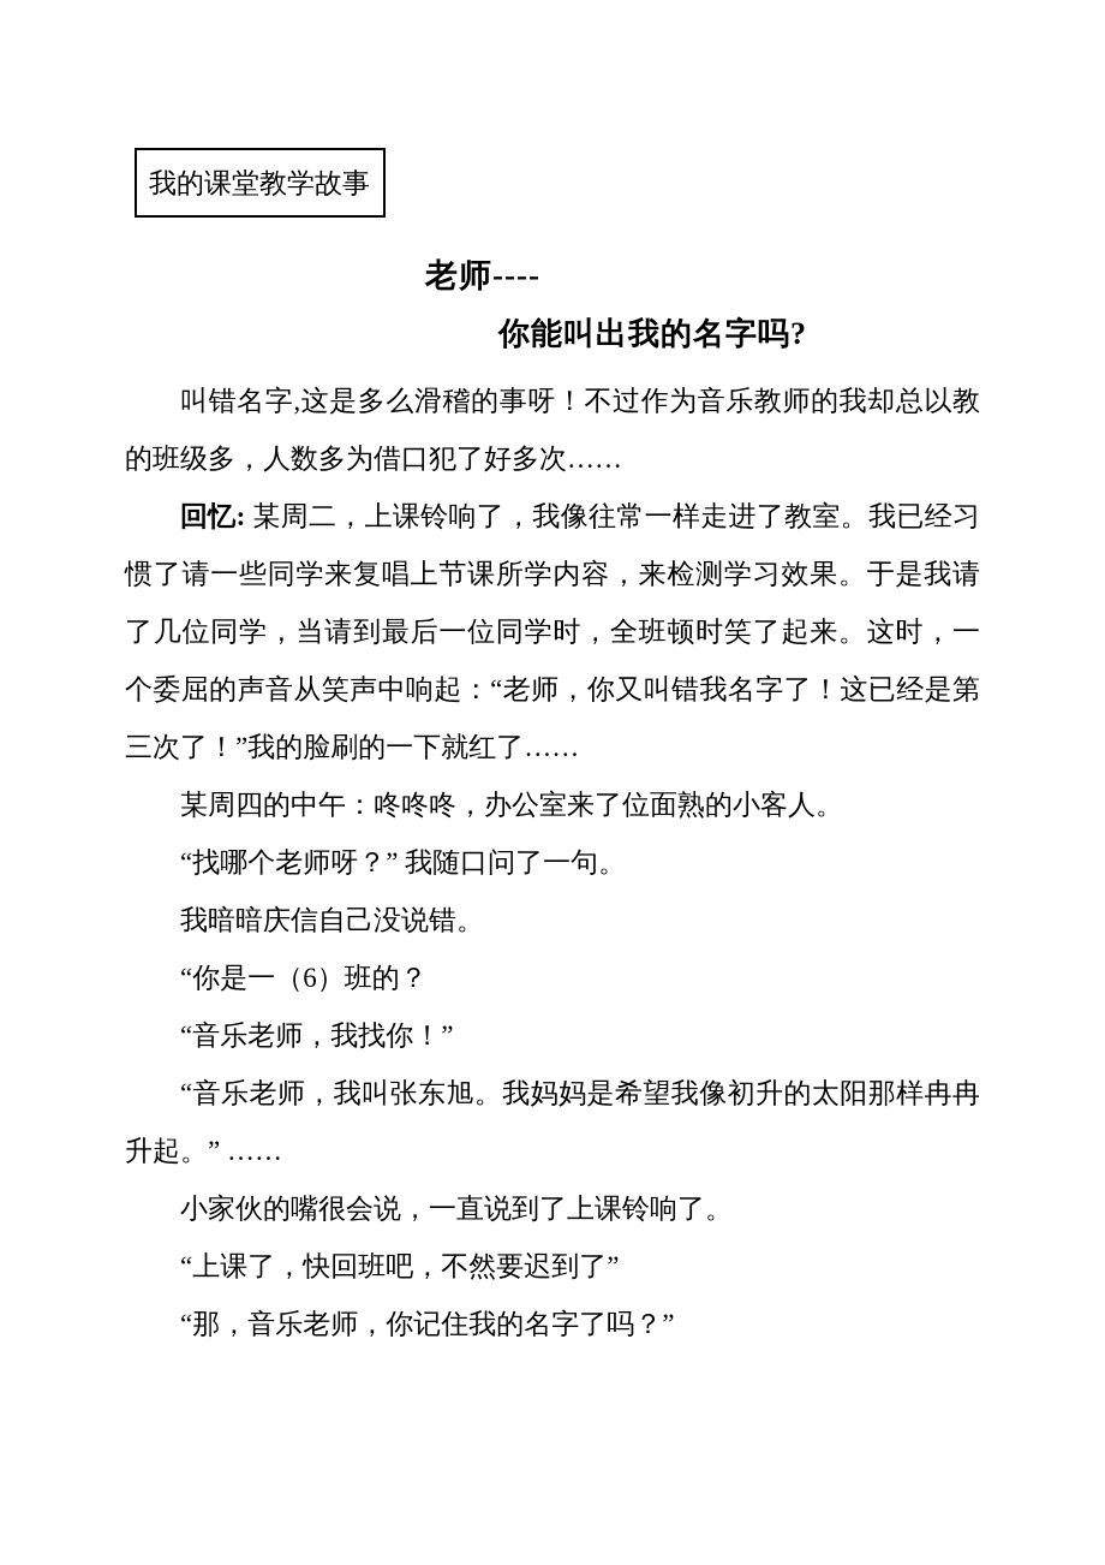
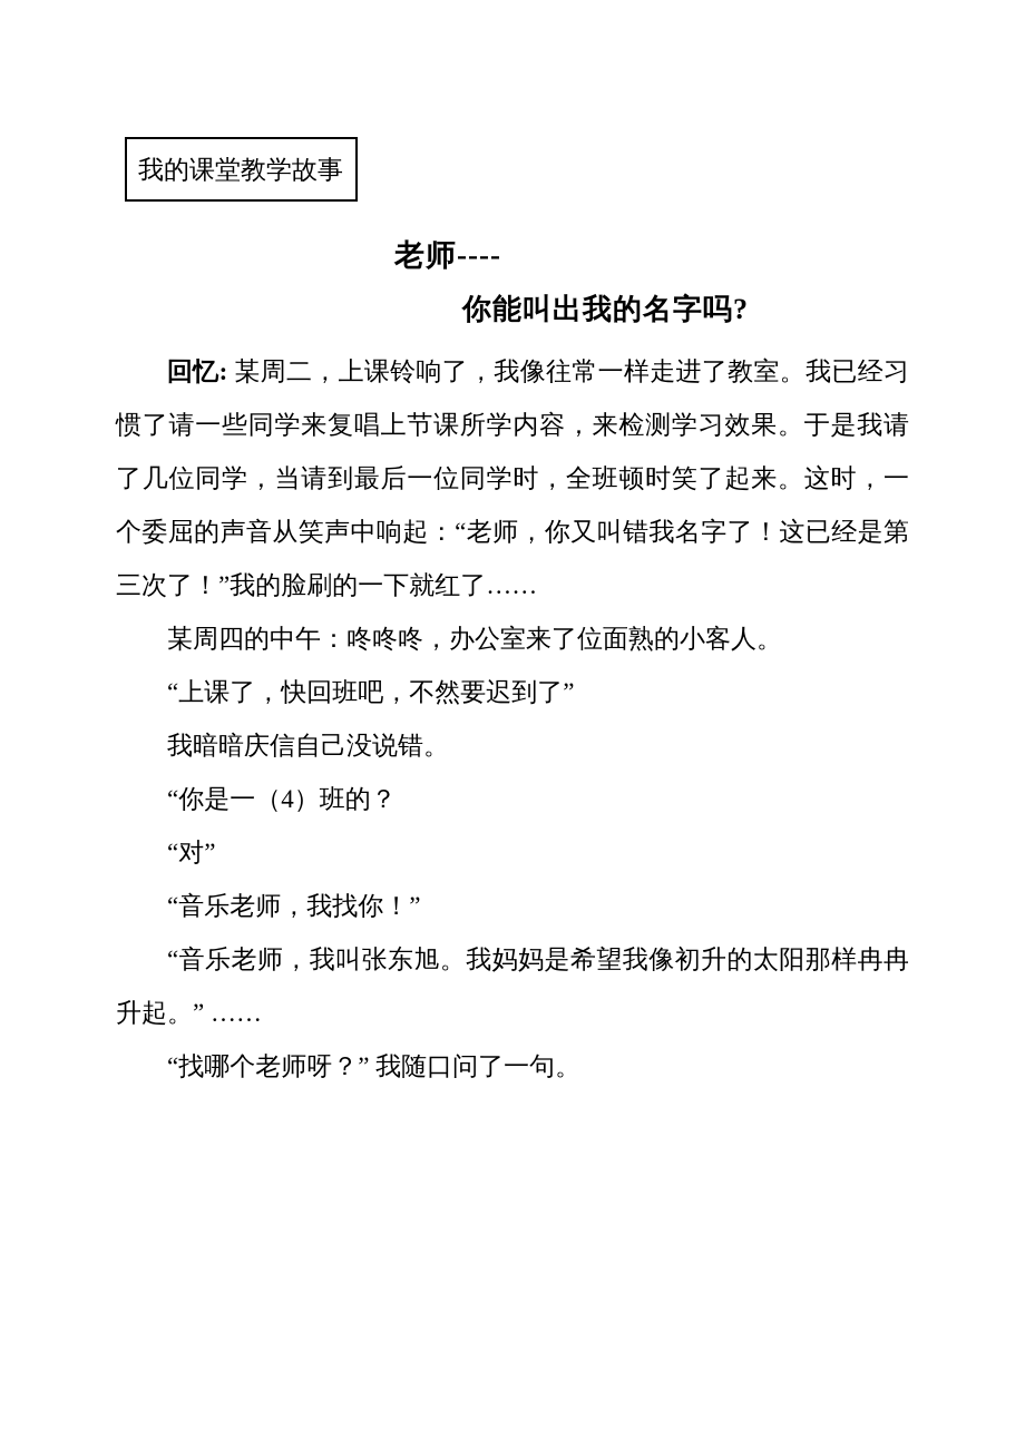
  我的课堂教学故事
  老师----
  你能叫出我的名字吗?
- 叫错名字,这是多么滑稽的事呀！不过作为音乐教师的我却总以教的班级多，人数多为借口犯了好多次……
  回忆: 某周二，上课铃响了，我像往常一样走进了教室。我已经习惯了请一些同学来复唱上节课所学内容，来检测学习效果。于是我请了几位同学，当请到最后一位同学时，全班顿时笑了起来。这时，一个委屈的声音从笑声中响起：“老师，你又叫错我名字了！这已经是第三次了！”我的脸刷的一下就红了……
  某周四的中午：咚咚咚，办公室来了位面熟的小客人。
- “找哪个老师呀？” 我随口问了一句。
+ “上课了，快回班吧，不然要迟到了”
  我暗暗庆信自己没说错。
- “你是一（6）班的？
+ “你是一（4）班的？
+ “对”
  “音乐老师，我找你！”
  “音乐老师，我叫张东旭。我妈妈是希望我像初升的太阳那样冉冉升起。” ……
- 小家伙的嘴很会说，一直说到了上课铃响了。
- “上课了，快回班吧，不然要迟到了”
+ “找哪个老师呀？” 我随口问了一句。
- “那，音乐老师，你记住我的名字了吗？”
